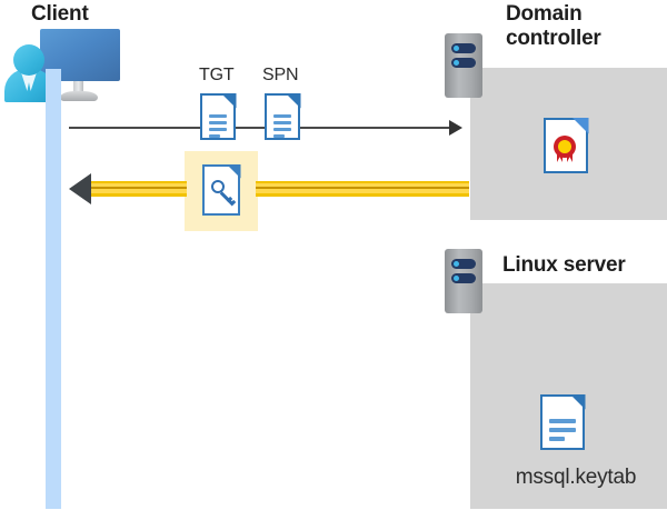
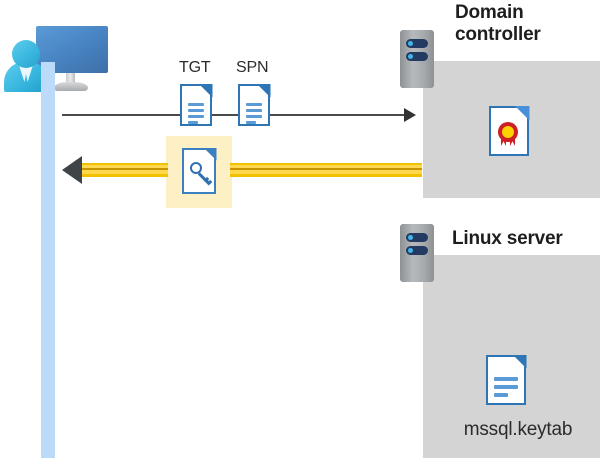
- Client
  TGT
  SPN
  Domain controller
  Linux server
  mssql.keytab
